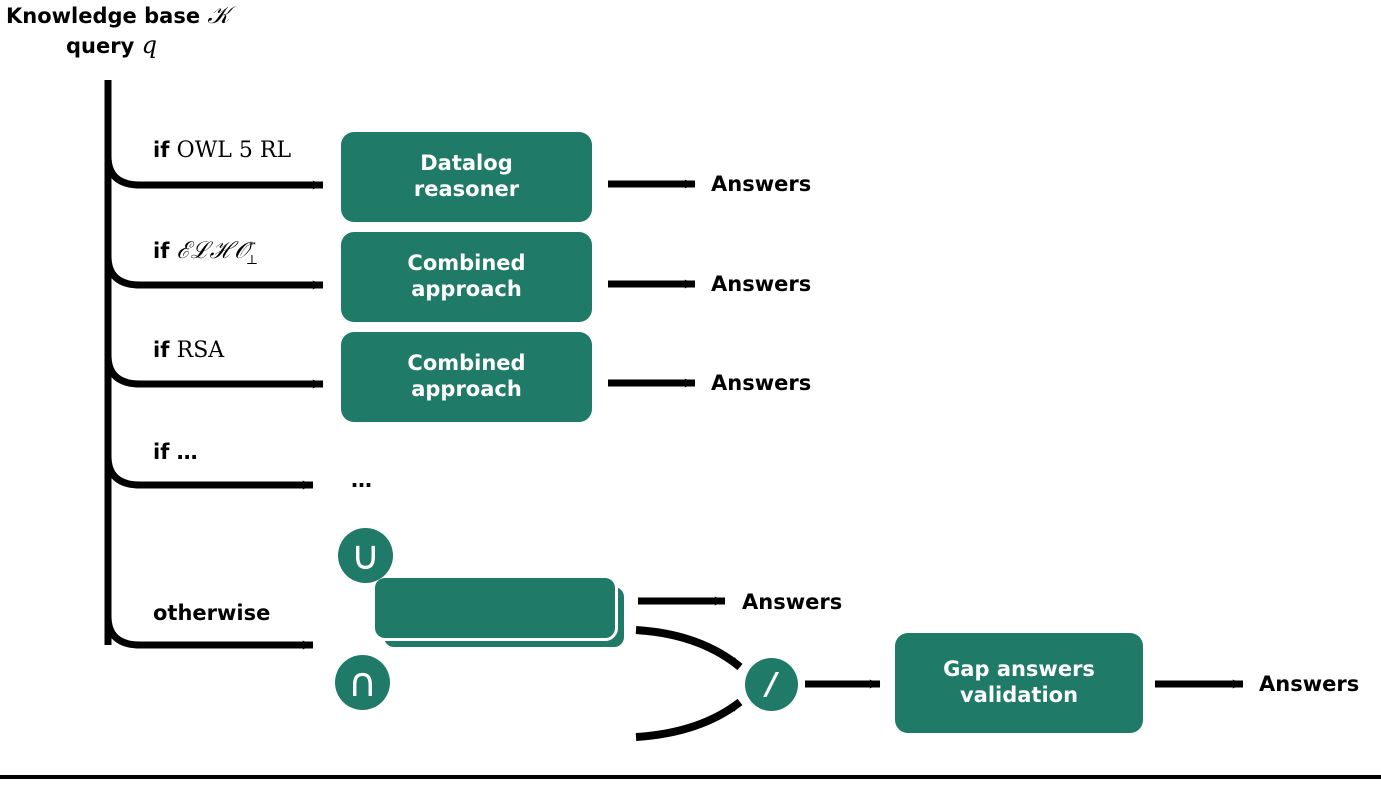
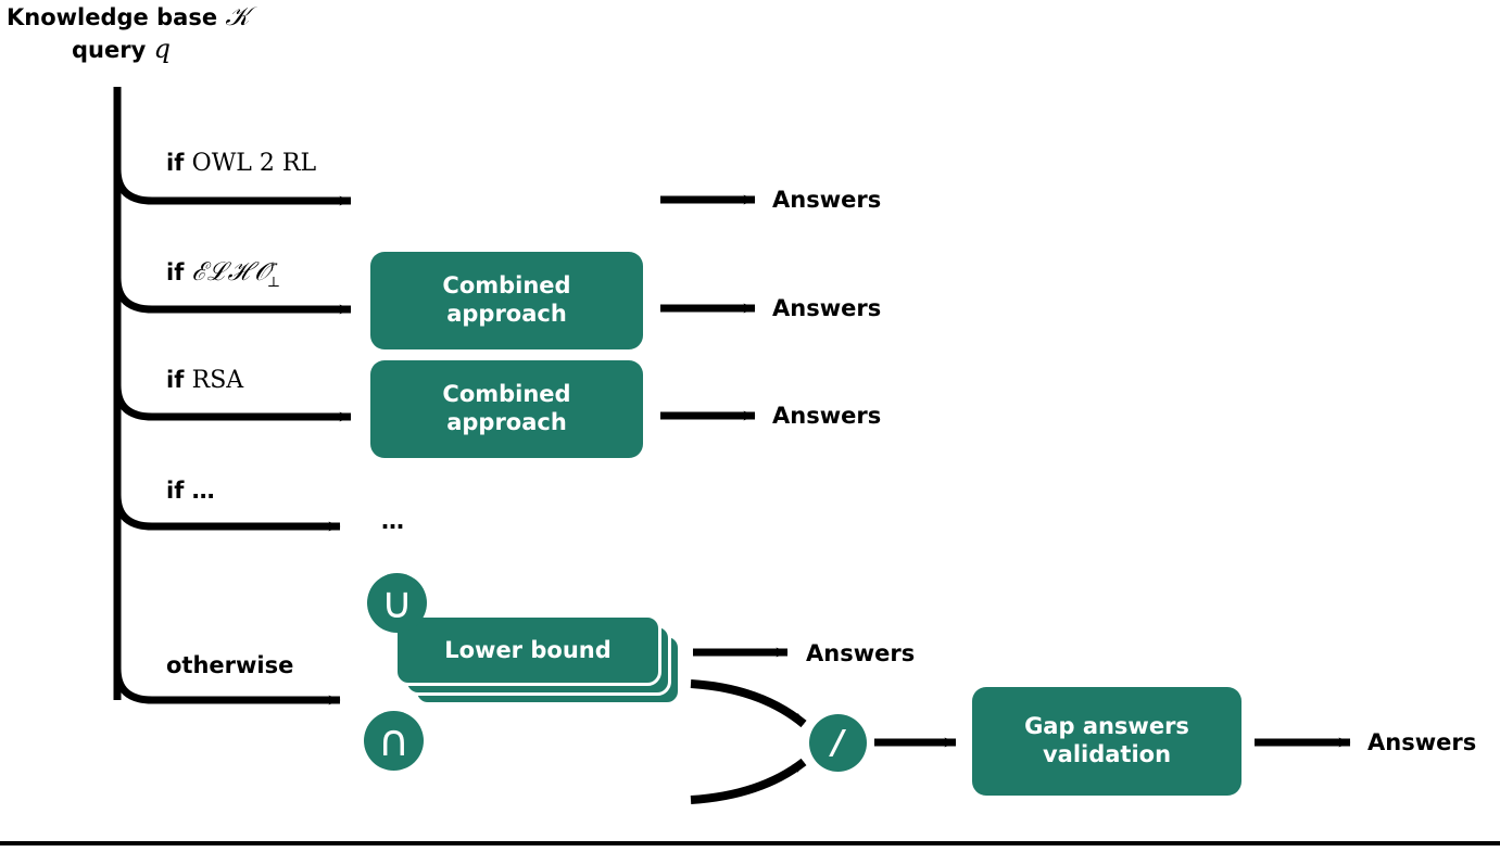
  Knowledge base 𝒦
  query q
- if OWL 5 RL
+ if OWL 2 RL
  if ℰℒℋ𝒪r⊥
  if RSA
  if …
  otherwise
- Datalog
- reasoner
  Combined
  approach
  Combined
  approach
  …
  Answers
  Answers
  Answers
  Answers
  Answers
+ Lower bound
  ∪
  ∩
  /
  Gap answers
  validation
